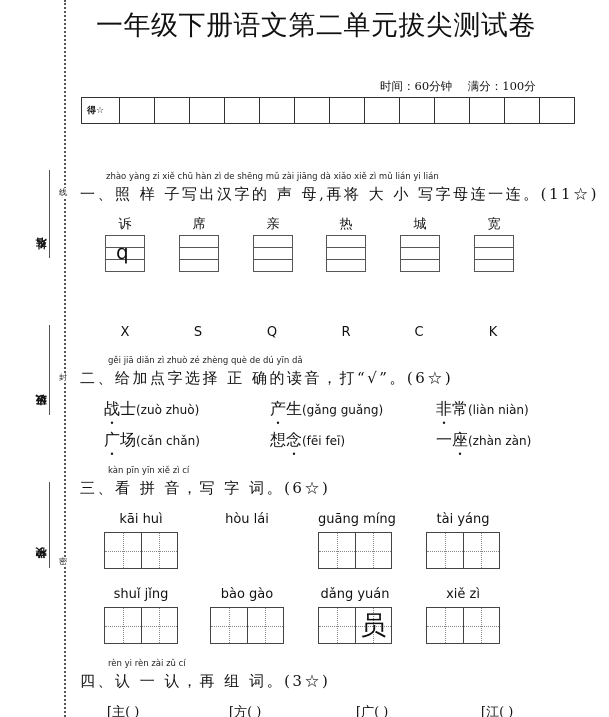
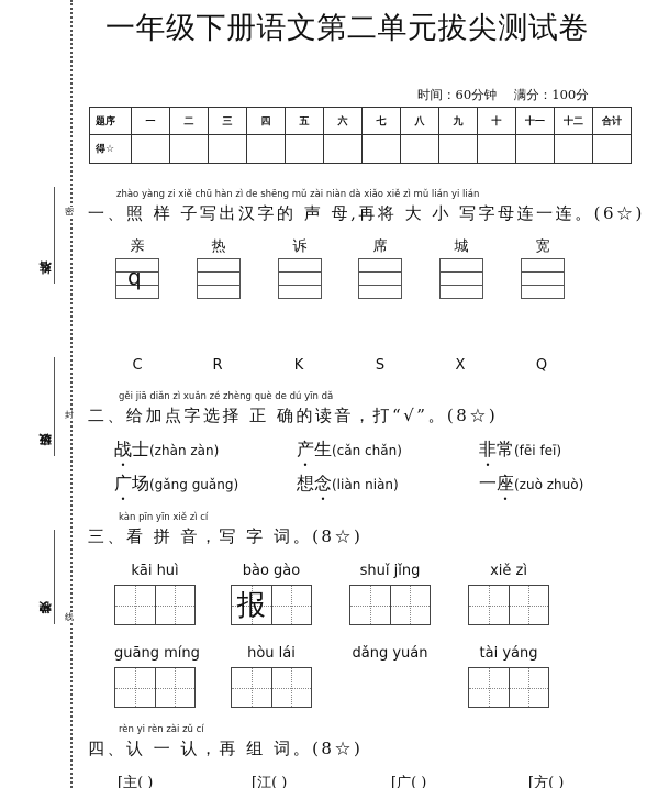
- 线
+ 密
  封
- 密
+ 线
  一年级下册语文第二单元拔尖测试卷
  时间：60分钟 满分：100分
+ 题序	一	二	三	四	五	六	七	八	九	十	十一	十二	合计
  得☆
- zhào yàng zi xiě chū hàn zì de shēng mǔ zài jiāng dà xiǎo xiě zì mǔ lián yi lián
+ zhào yàng zi xiě chū hàn zì de shēng mǔ zài niàn dà xiǎo xiě zì mǔ lián yi lián
- 一、照 样 子写出汉字的 声 母,再将 大 小 写字母连一连。(11☆)
+ 一、照 样 子写出汉字的 声 母,再将 大 小 写字母连一连。(6☆)
- 诉
+ 亲
  q
- 席
+ 热
- 亲
+ 诉
- 热
+ 席
  城
  宽
- X
+ C
- S
+ R
- Q
+ K
- R
+ S
- C
+ X
- K
+ Q
- gěi jiā diǎn zì zhuò zé zhèng què de dú yīn dǎ
+ gěi jiā diǎn zì xuǎn zé zhèng què de dú yīn dǎ
- 二、给加点字选择 正 确的读音，打“√”。(6☆)
+ 二、给加点字选择 正 确的读音，打“√”。(8☆)
- 战士(zuò zhuò)
+ 战士(zhàn zàn)
- 产生(gǎng guǎng)
+ 产生(cǎn chǎn)
- 非常(liàn niàn)
+ 非常(fēi feī)
- 广场(cǎn chǎn)
+ 广场(gǎng guǎng)
- 想念(fēi feī)
+ 想念(liàn niàn)
- 一座(zhàn zàn)
+ 一座(zuò zhuò)
  kàn pīn yīn xiě zì cí
- 三、看 拼 音，写 字 词。(6☆)
+ 三、看 拼 音，写 字 词。(8☆)
  kāi huì
- hòu lái
+ bào gào
+ 报
- guāng míng
+ shuǐ jǐng
- tài yáng
+ xiě zì
- shuǐ jǐng
+ guāng míng
- bào gào
+ hòu lái
  dǎng yuán
- 员
- xiě zì
+ tài yáng
  rèn yi rèn zài zǔ cí
- 四、认 一 认，再 组 词。(3☆)
+ 四、认 一 认，再 组 词。(8☆)
  ⌈主( )
- ⌈方( )
+ ⌈江( )
  ⌈广( )
- ⌈江( )
+ ⌈方( )
